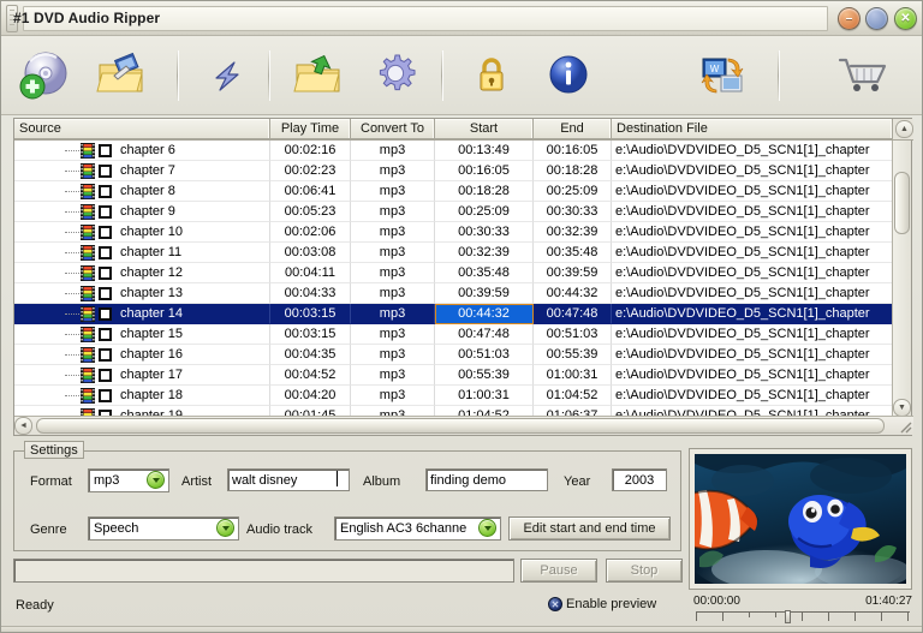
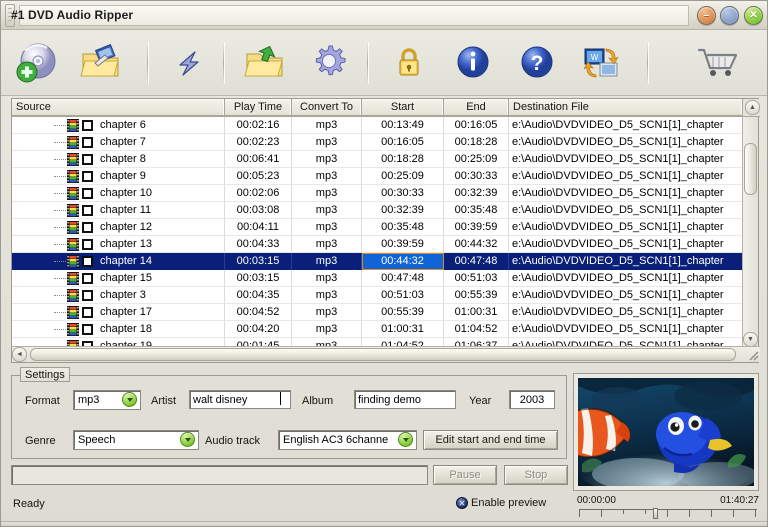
  #1 DVD Audio Ripper
  –
  ✕
+ ?
  W
  Source
  Play Time
  Convert To
  Start
  End
  Destination File
  chapter 6
  00:02:16
  mp3
  00:13:49
  00:16:05
  e:\Audio\DVDVIDEO_D5_SCN1[1]_chapter
  chapter 7
  00:02:23
  mp3
  00:16:05
  00:18:28
  e:\Audio\DVDVIDEO_D5_SCN1[1]_chapter
  chapter 8
  00:06:41
  mp3
  00:18:28
  00:25:09
  e:\Audio\DVDVIDEO_D5_SCN1[1]_chapter
  chapter 9
  00:05:23
  mp3
  00:25:09
  00:30:33
  e:\Audio\DVDVIDEO_D5_SCN1[1]_chapter
  chapter 10
  00:02:06
  mp3
  00:30:33
  00:32:39
  e:\Audio\DVDVIDEO_D5_SCN1[1]_chapter
  chapter 11
  00:03:08
  mp3
  00:32:39
  00:35:48
  e:\Audio\DVDVIDEO_D5_SCN1[1]_chapter
  chapter 12
  00:04:11
  mp3
  00:35:48
  00:39:59
  e:\Audio\DVDVIDEO_D5_SCN1[1]_chapter
  chapter 13
  00:04:33
  mp3
  00:39:59
  00:44:32
  e:\Audio\DVDVIDEO_D5_SCN1[1]_chapter
  chapter 14
  00:03:15
  mp3
  00:44:32
  00:47:48
  e:\Audio\DVDVIDEO_D5_SCN1[1]_chapter
  chapter 15
  00:03:15
  mp3
  00:47:48
  00:51:03
  e:\Audio\DVDVIDEO_D5_SCN1[1]_chapter
- chapter 16
+ chapter 3
  00:04:35
  mp3
  00:51:03
  00:55:39
  e:\Audio\DVDVIDEO_D5_SCN1[1]_chapter
  chapter 17
  00:04:52
  mp3
  00:55:39
  01:00:31
  e:\Audio\DVDVIDEO_D5_SCN1[1]_chapter
  chapter 18
  00:04:20
  mp3
  01:00:31
  01:04:52
  e:\Audio\DVDVIDEO_D5_SCN1[1]_chapter
  Settings
  Format
  mp3
  Artist
  walt disney
  Album
  finding demo
  Year
  2003
  Genre
  Speech
  Audio track
  English AC3 6channe
  Edit start and end time
  Pause
  Stop
  Ready
  ✕
  Enable preview
  00:00:00
  01:40:27
